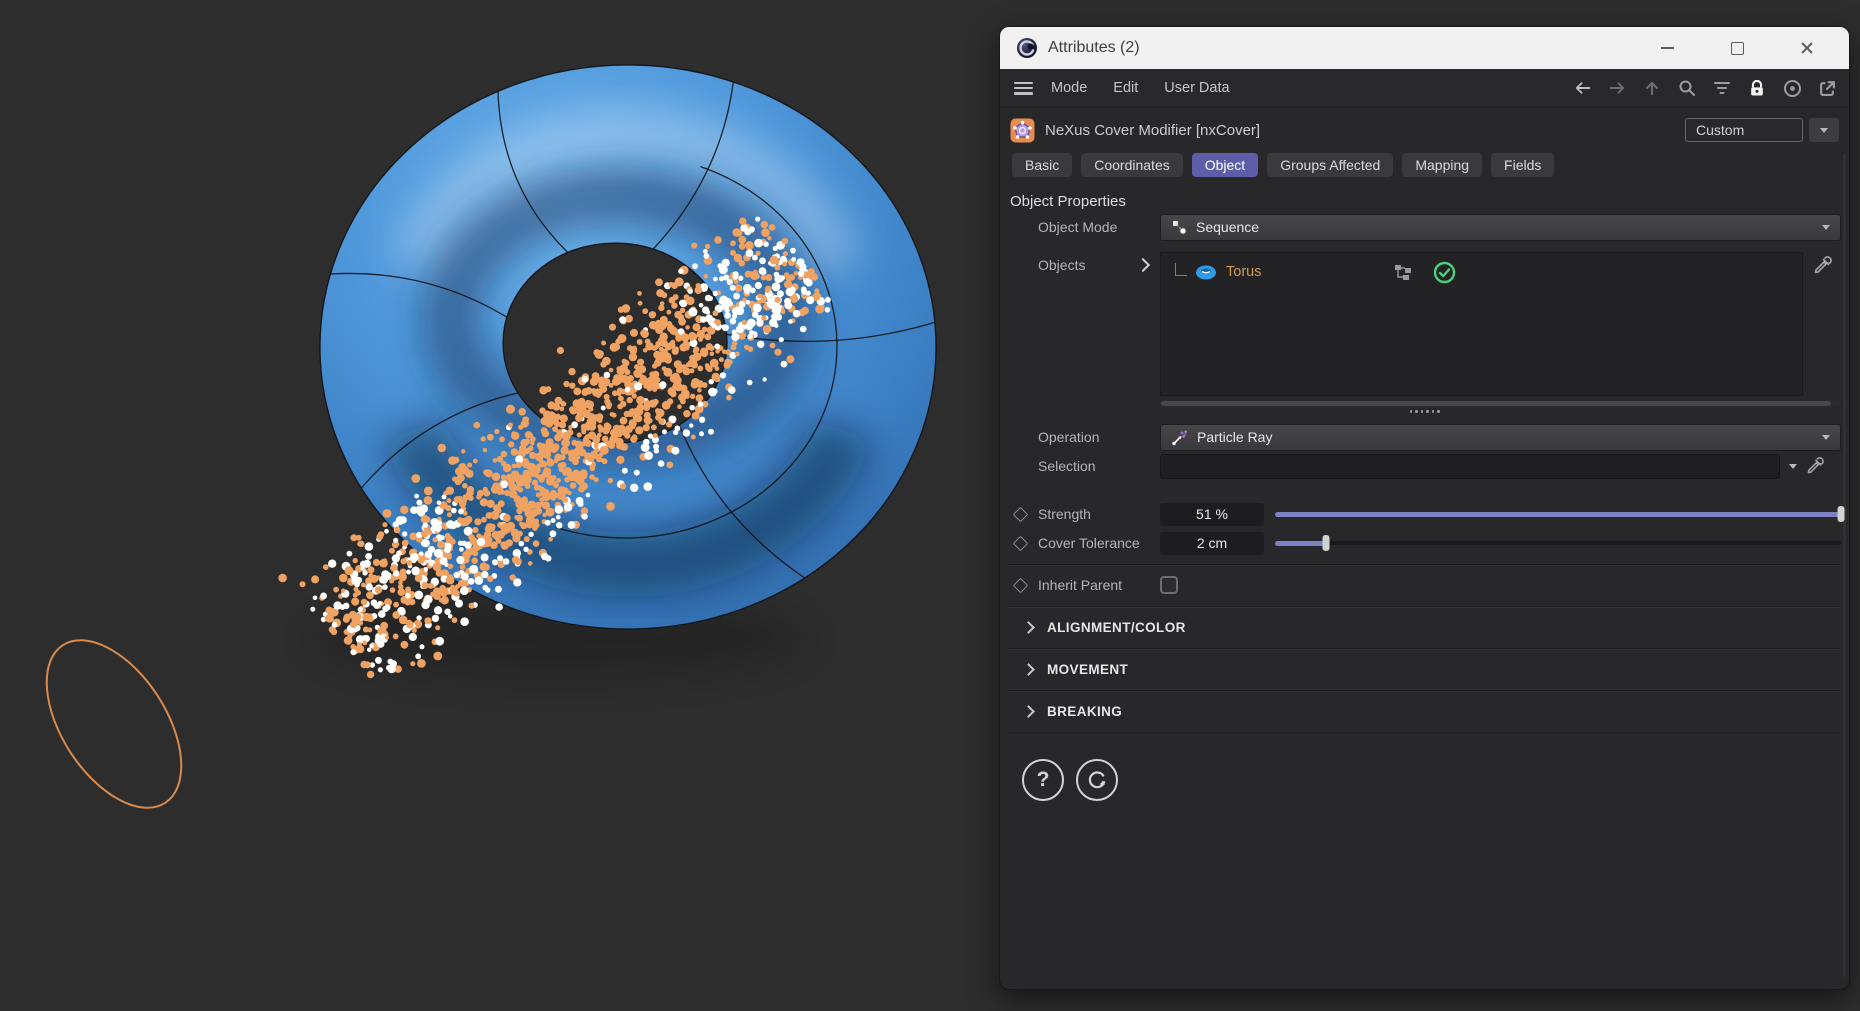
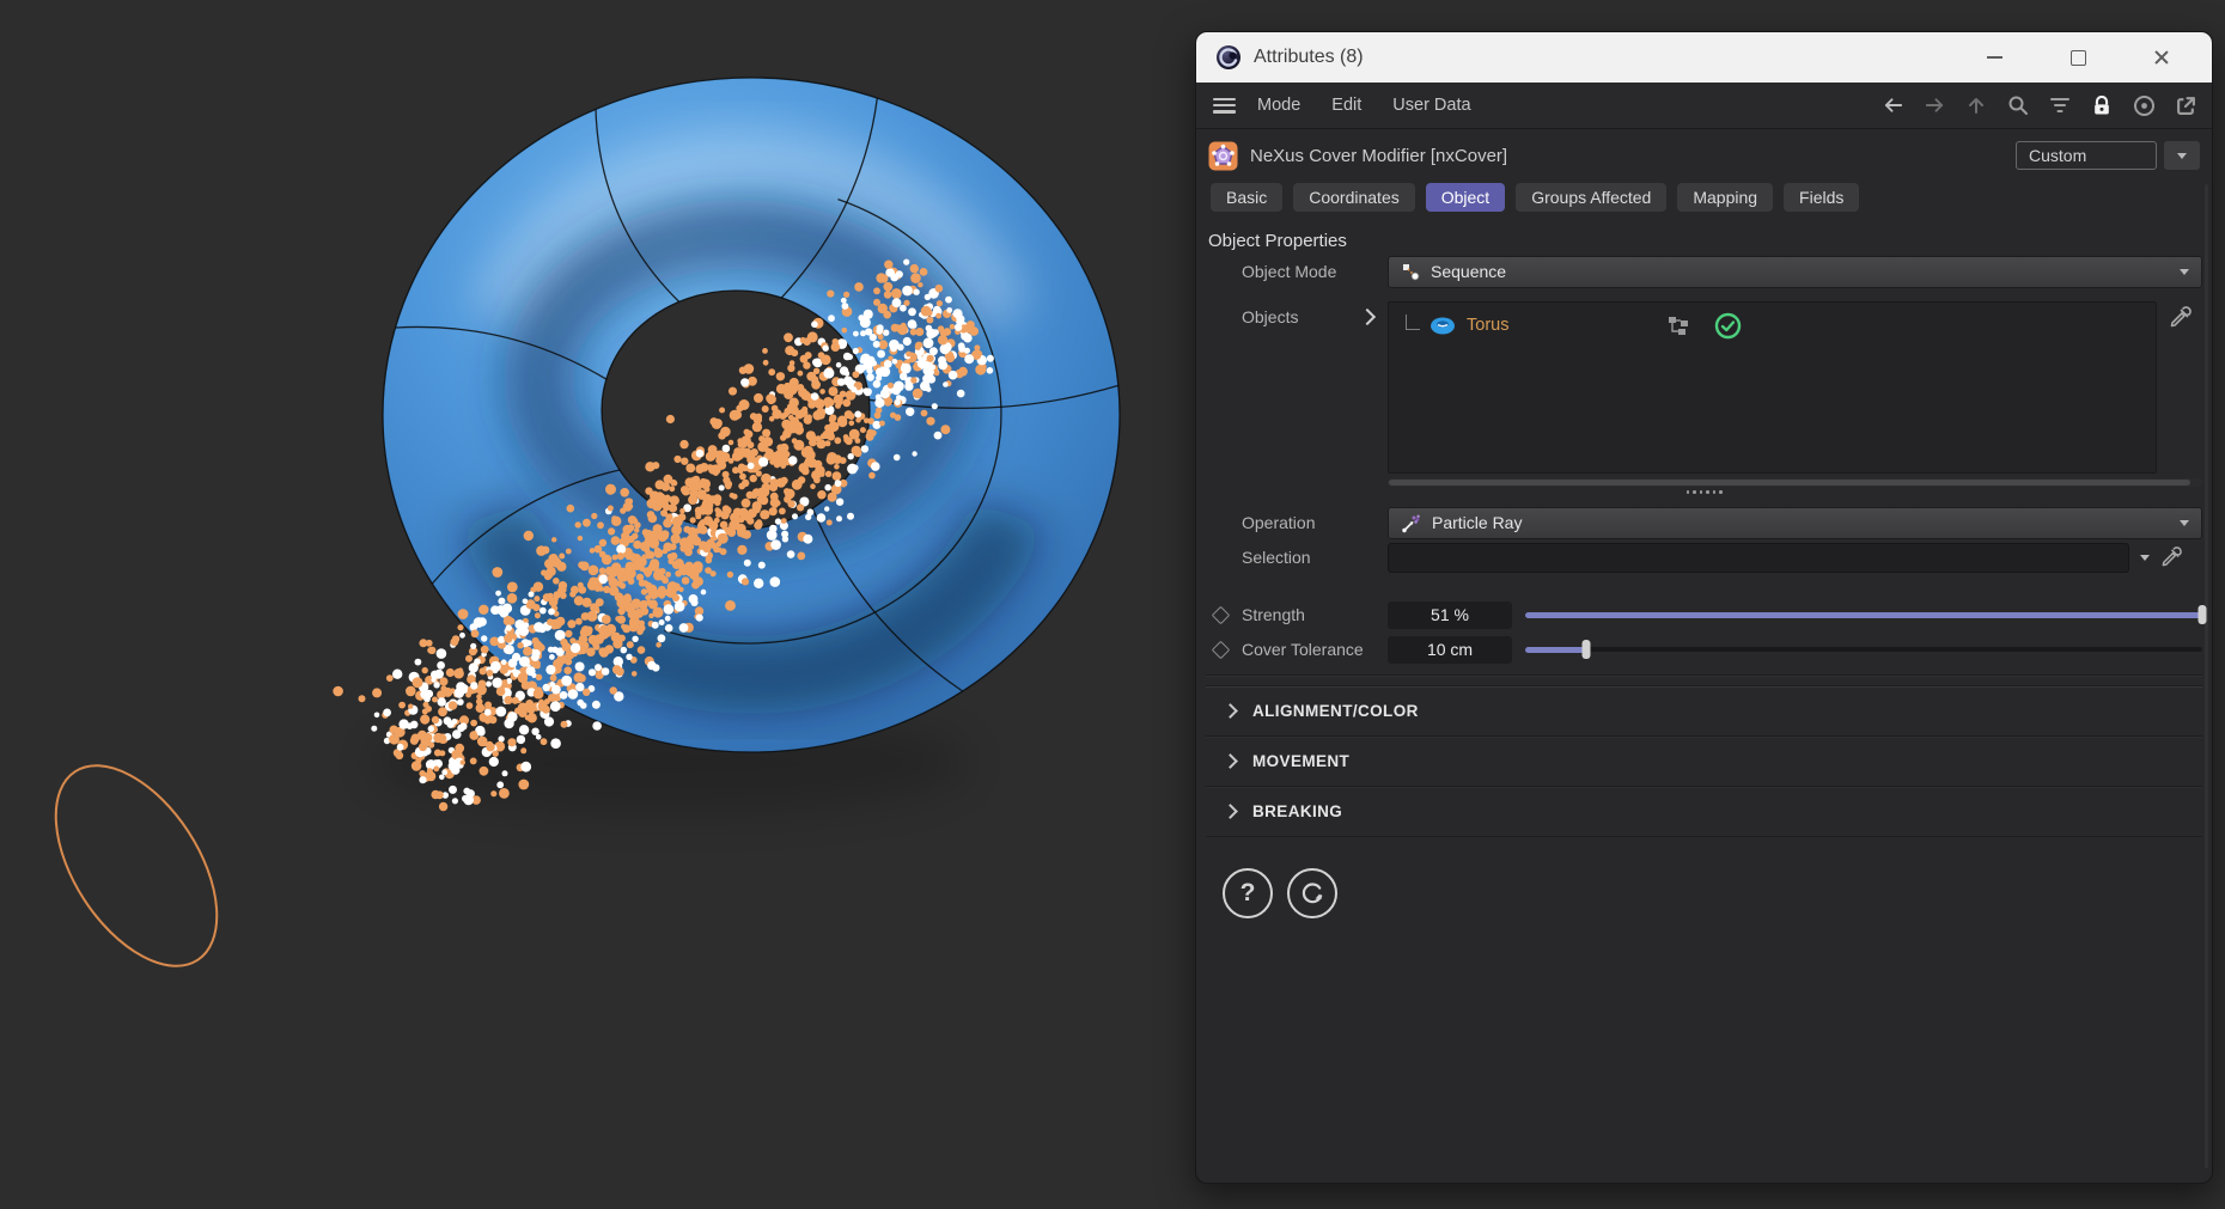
- Attributes (2)
+ Attributes (8)
  Mode
  Edit
  User Data
  NeXus Cover Modifier [nxCover]
  Custom
  Basic
  Coordinates
  Object
  Groups Affected
  Mapping
  Fields
  Object Properties
  Object Mode
  Sequence
  Objects
  Torus
  Operation
  Particle Ray
  Selection
  Strength
  51 %
  Cover Tolerance
- 2 cm
+ 10 cm
- Inherit Parent
  ALIGNMENT/COLOR
  MOVEMENT
  BREAKING
  ?
